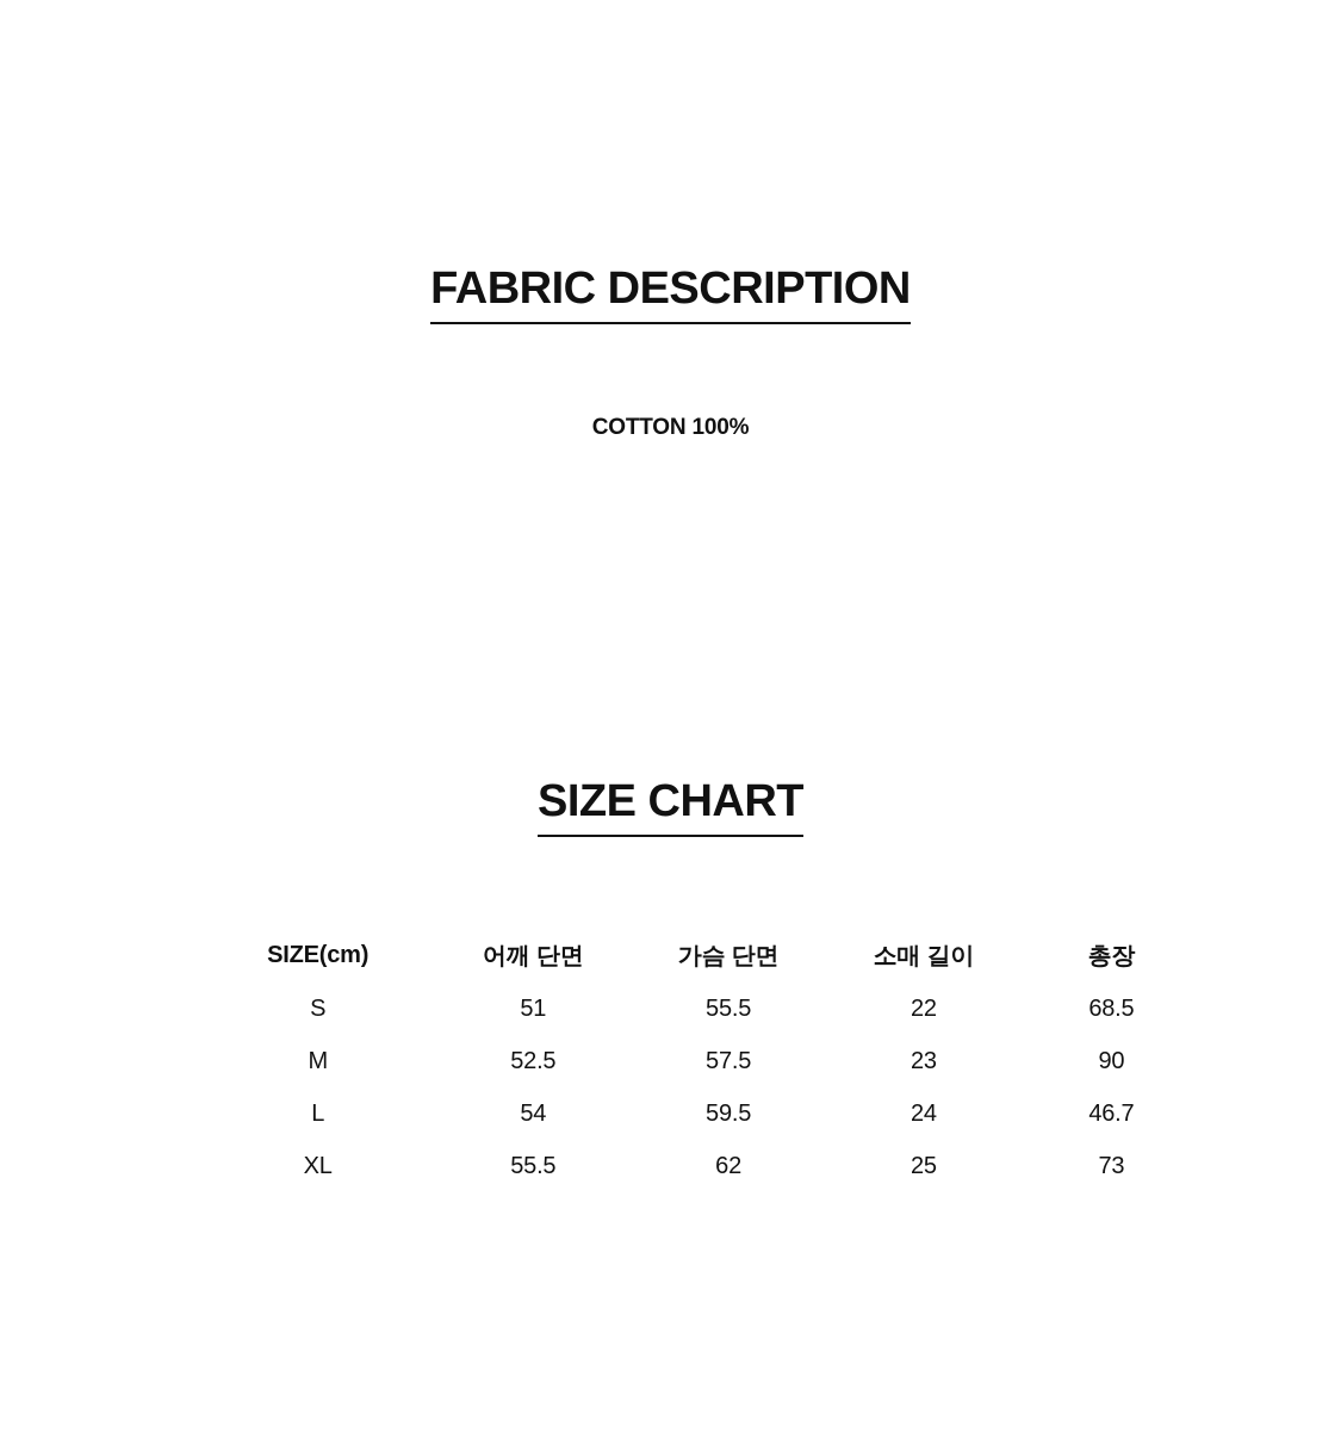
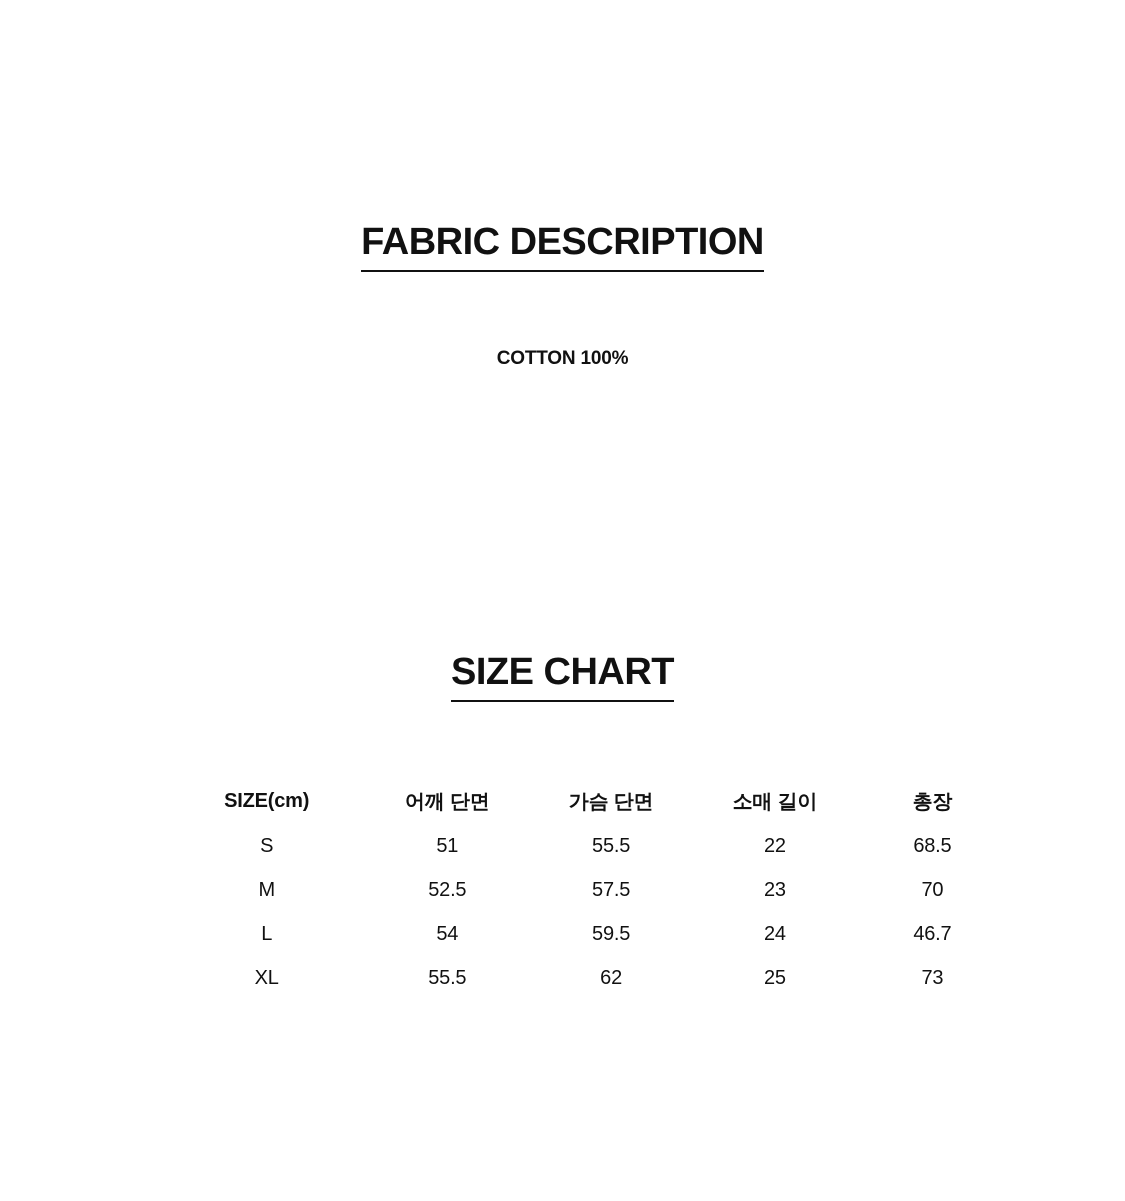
  FABRIC DESCRIPTION
  COTTON 100%
  SIZE CHART
  SIZE(cm)	어깨 단면	가슴 단면	소매 길이	총장
  S	51	55.5	22	68.5
- M	52.5	57.5	23	90
+ M	52.5	57.5	23	70
  L	54	59.5	24	46.7
  XL	55.5	62	25	73
